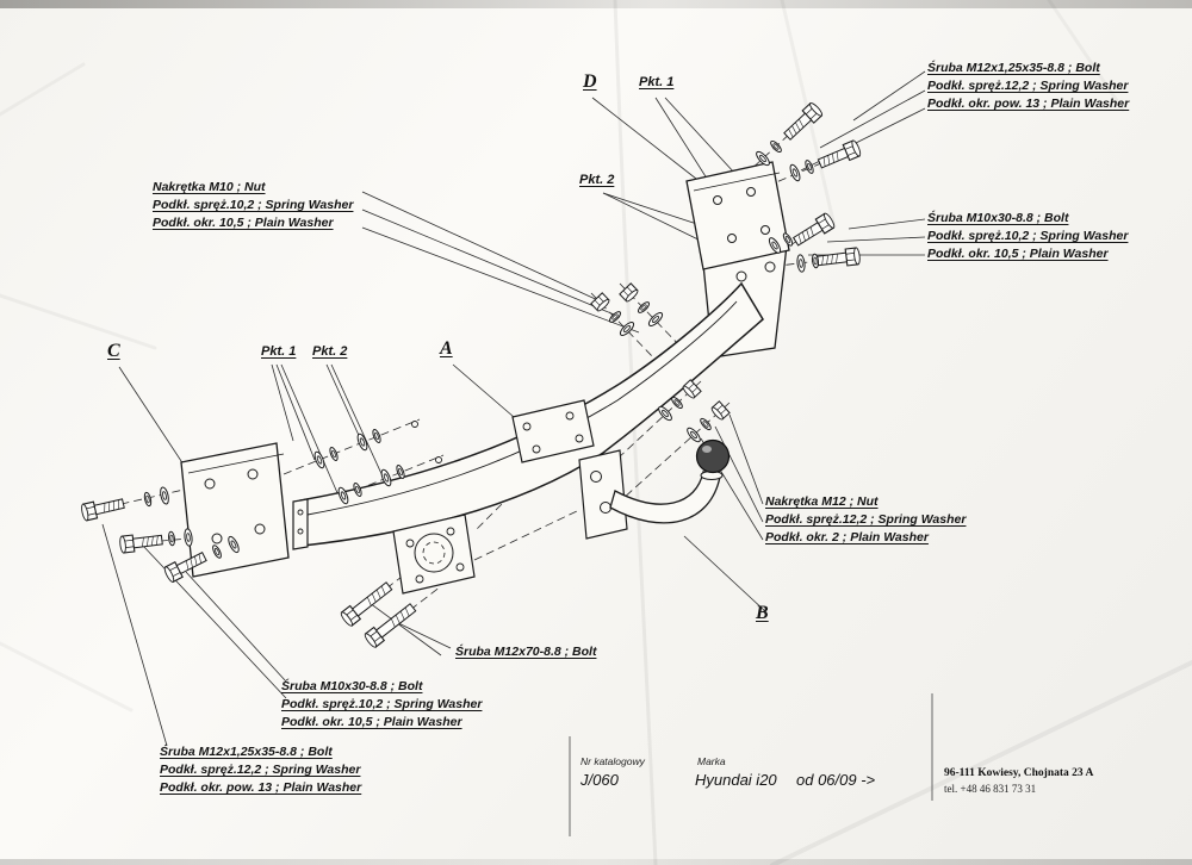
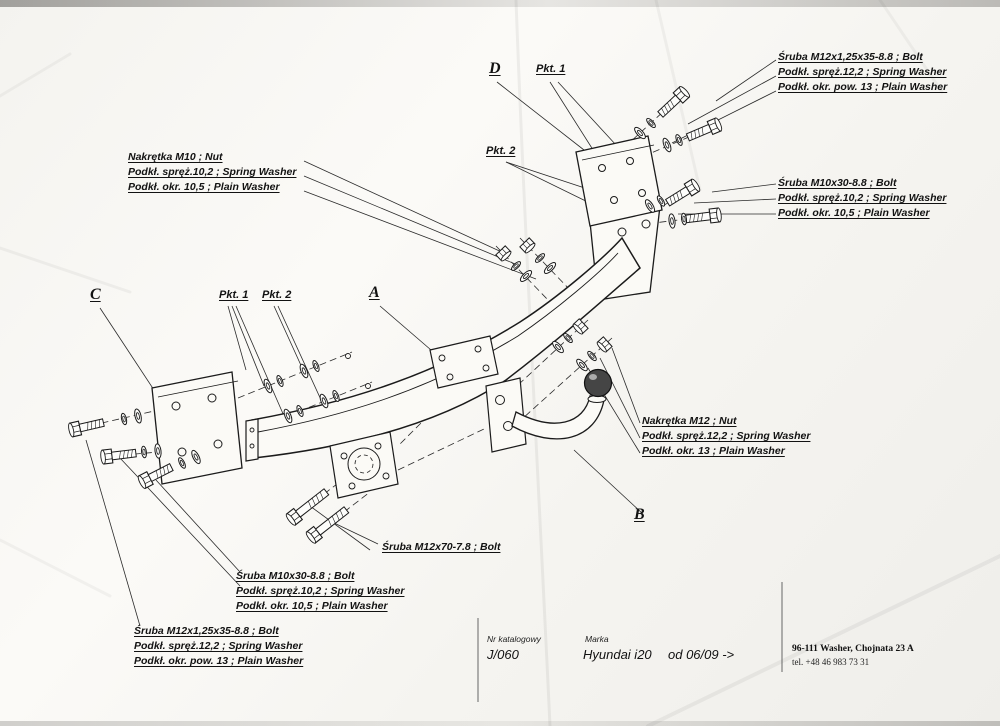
  D
  Pkt. 1
  Pkt. 2
  C
  Pkt. 1
  Pkt. 2
  A
  B
  Śruba M12x1,25x35-8.8 ; Bolt
  Podkł. spręż.12,2 ; Spring Washer
  Podkł. okr. pow. 13 ; Plain Washer
  Śruba M10x30-8.8 ; Bolt
  Podkł. spręż.10,2 ; Spring Washer
  Podkł. okr. 10,5 ; Plain Washer
  Nakrętka M10 ; Nut
  Podkł. spręż.10,2 ; Spring Washer
  Podkł. okr. 10,5 ; Plain Washer
  Nakrętka M12 ; Nut
  Podkł. spręż.12,2 ; Spring Washer
- Podkł. okr. 2 ; Plain Washer
+ Podkł. okr. 13 ; Plain Washer
- Śruba M12x70-8.8 ; Bolt
+ Śruba M12x70-7.8 ; Bolt
  Śruba M10x30-8.8 ; Bolt
  Podkł. spręż.10,2 ; Spring Washer
  Podkł. okr. 10,5 ; Plain Washer
  Śruba M12x1,25x35-8.8 ; Bolt
  Podkł. spręż.12,2 ; Spring Washer
  Podkł. okr. pow. 13 ; Plain Washer
  Nr katalogowy
  J/060
  Marka
  Hyundai i20
  od 06/09 ->
- 96-111 Kowiesy, Chojnata 23 A
+ 96-111 Washer, Chojnata 23 A
- tel. +48 46 831 73 31
+ tel. +48 46 983 73 31
